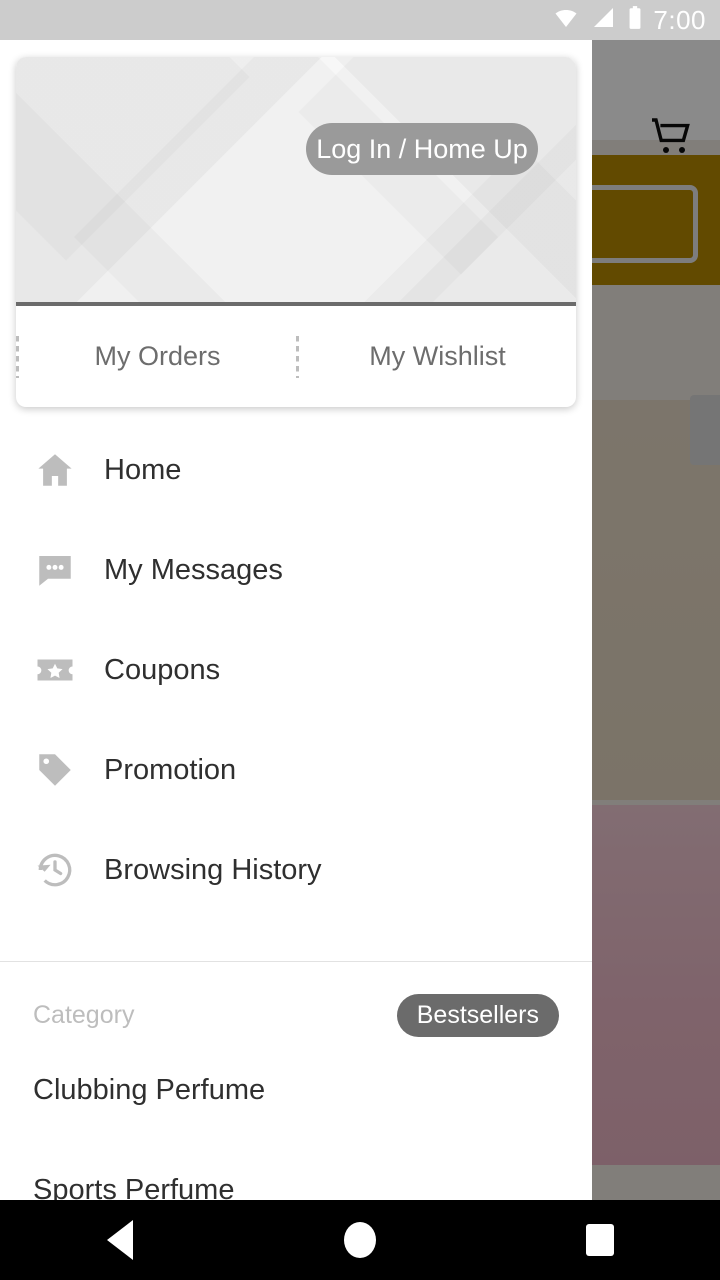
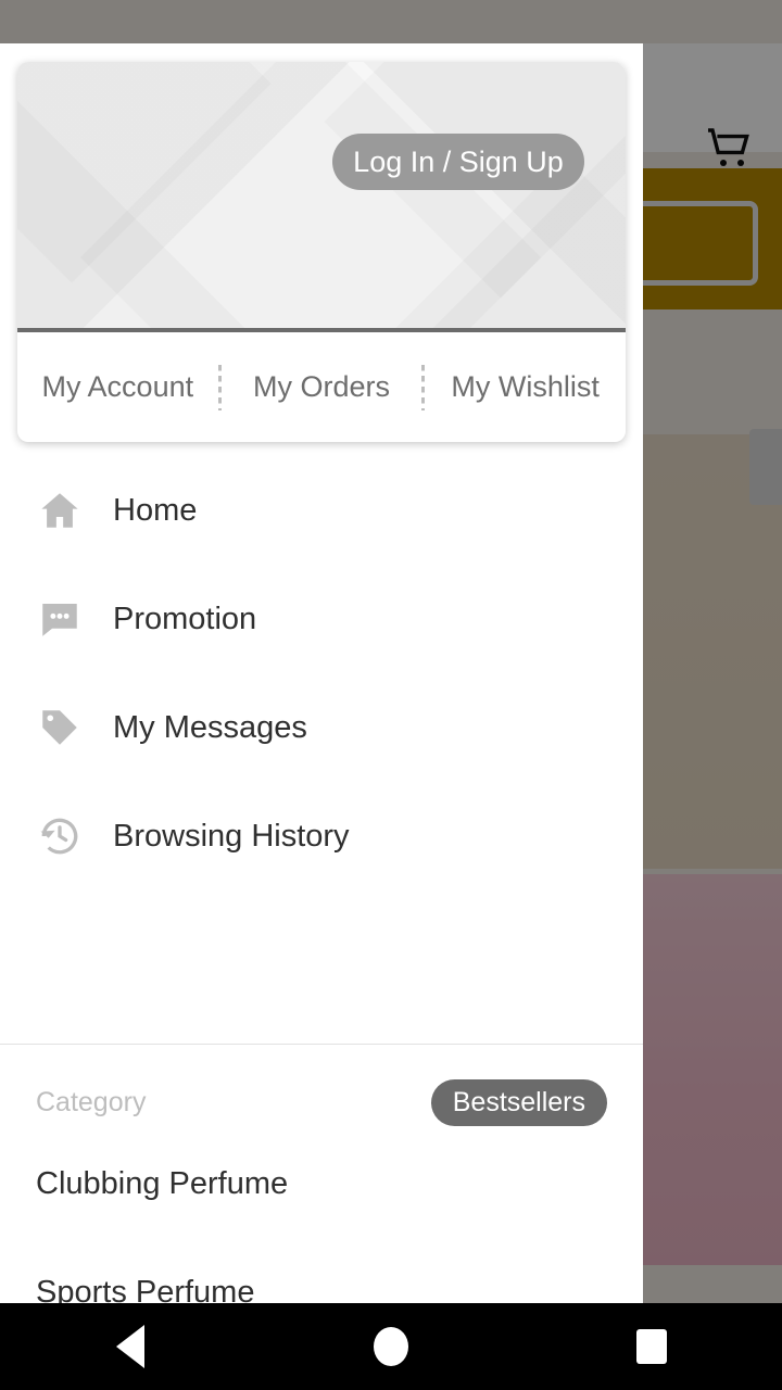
- 7:00
- Log In / Home Up
+ Log In / Sign Up
+ My Account
  My Orders
  My Wishlist
  Home
- My Messages
+ Promotion
- Coupons
- Promotion
+ My Messages
  Browsing History
  Category
  Bestsellers
  Clubbing Perfume
  Sports Perfume
